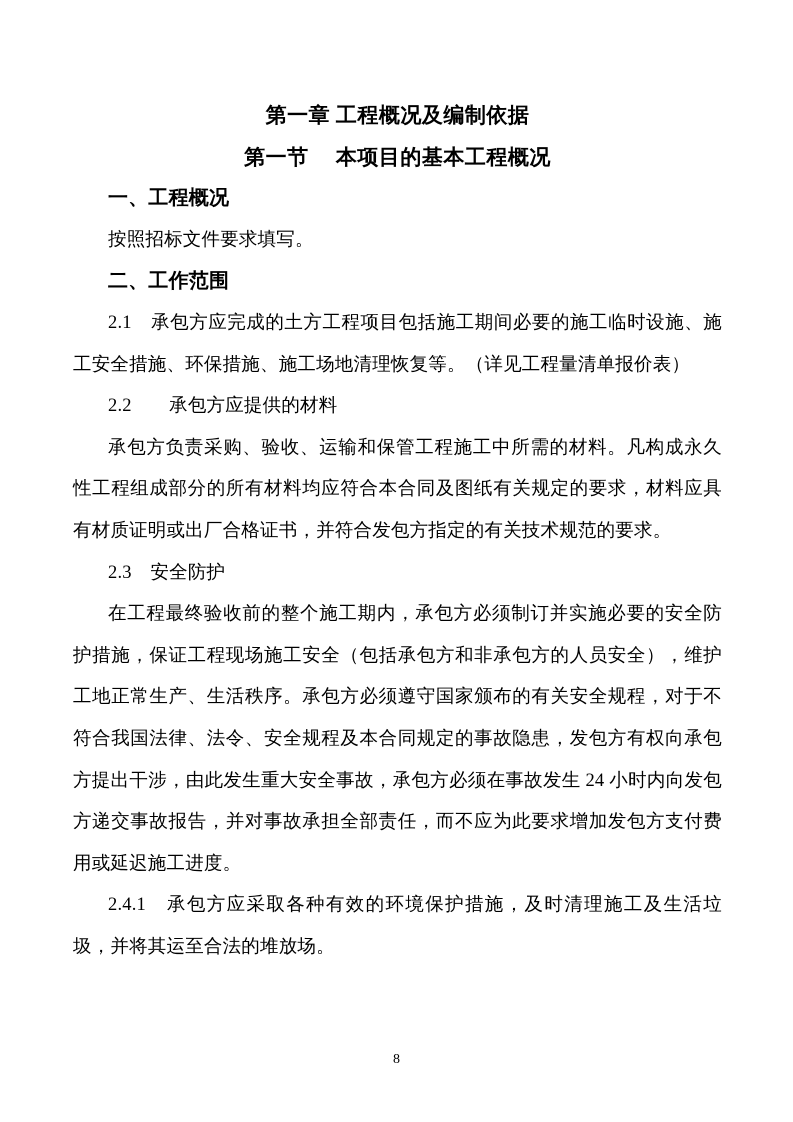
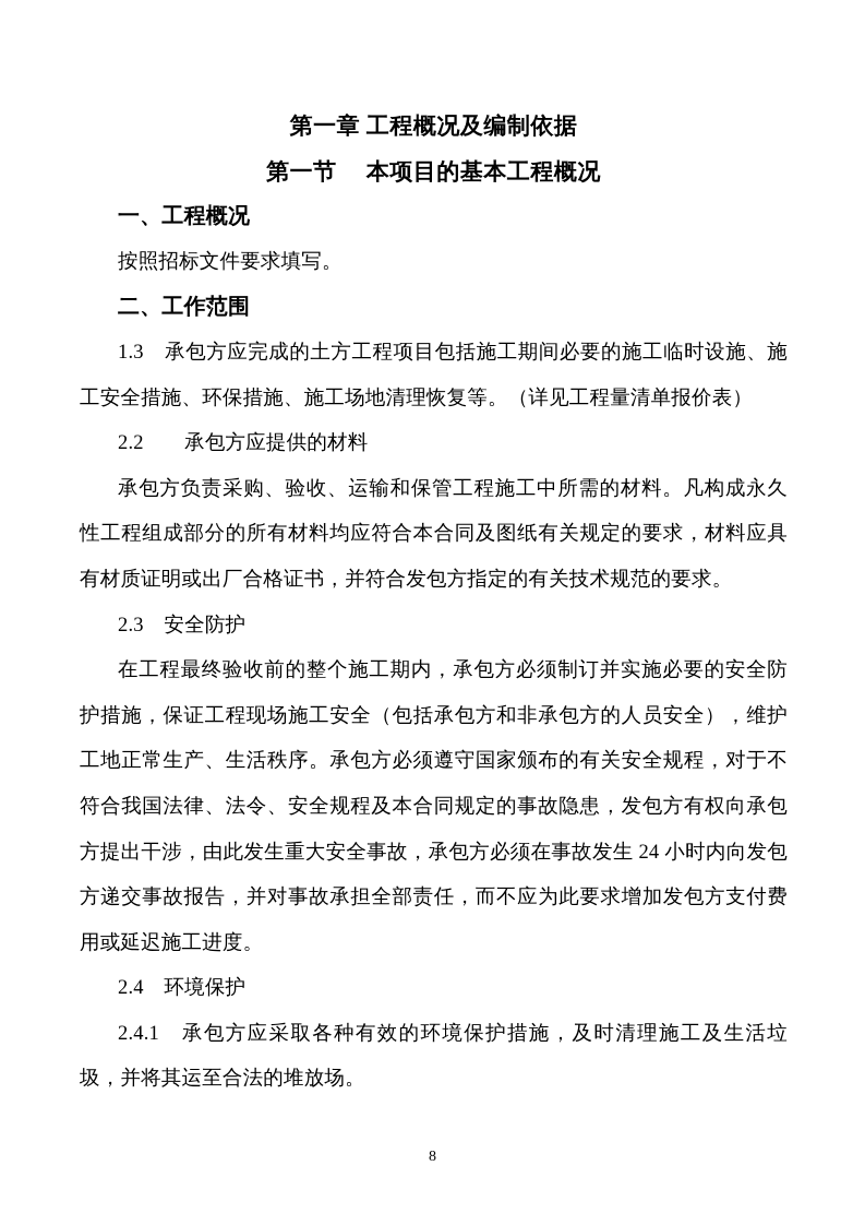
  第一章 工程概况及编制依据
  第一节 本项目的基本工程概况
  一、工程概况
  按照招标文件要求填写。
  二、工作范围
- 2.1 承包方应完成的土方工程项目包括施工期间必要的施工临时设施、施工安全措施、环保措施、施工场地清理恢复等。（详见工程量清单报价表）
+ 1.3 承包方应完成的土方工程项目包括施工期间必要的施工临时设施、施工安全措施、环保措施、施工场地清理恢复等。（详见工程量清单报价表）
  2.2 承包方应提供的材料
  承包方负责采购、验收、运输和保管工程施工中所需的材料。凡构成永久性工程组成部分的所有材料均应符合本合同及图纸有关规定的要求，材料应具有材质证明或出厂合格证书，并符合发包方指定的有关技术规范的要求。
  2.3 安全防护
  在工程最终验收前的整个施工期内，承包方必须制订并实施必要的安全防护措施，保证工程现场施工安全（包括承包方和非承包方的人员安全），维护工地正常生产、生活秩序。承包方必须遵守国家颁布的有关安全规程，对于不符合我国法律、法令、安全规程及本合同规定的事故隐患，发包方有权向承包方提出干涉，由此发生重大安全事故，承包方必须在事故发生 24 小时内向发包方递交事故报告，并对事故承担全部责任，而不应为此要求增加发包方支付费用或延迟施工进度。
+ 2.4 环境保护
  2.4.1 承包方应采取各种有效的环境保护措施，及时清理施工及生活垃圾，并将其运至合法的堆放场。
  8
